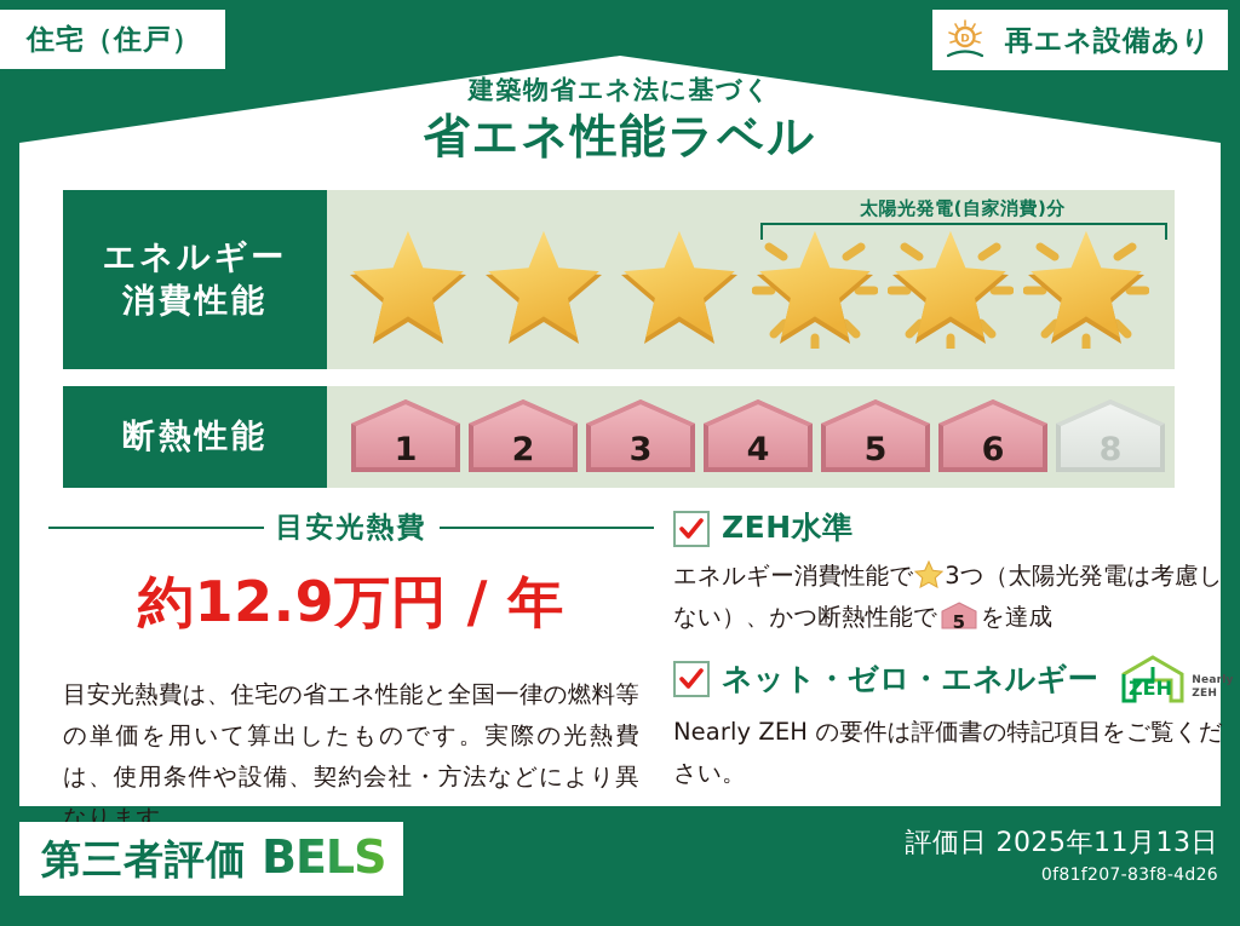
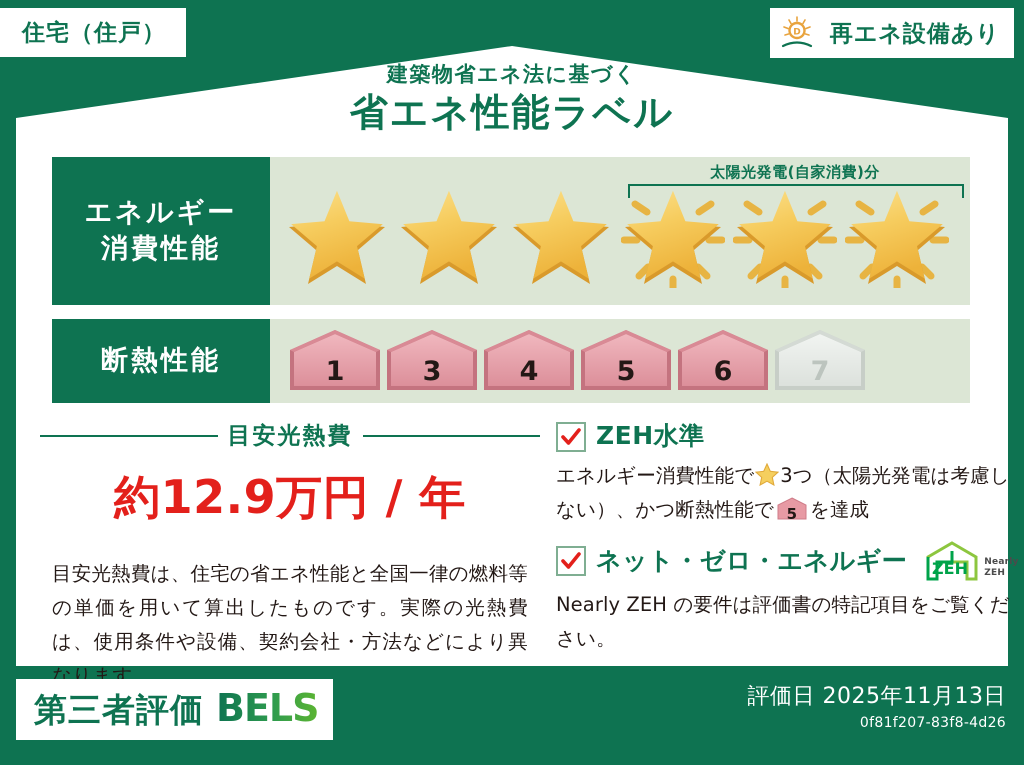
  住宅（住戸）
  D
  再エネ設備あり
  建築物省エネ法に基づく
  省エネ性能ラベル
  エネルギー
  消費性能
  太陽光発電(自家消費)分
  断熱性能
  1
- 2
  3
  4
  5
  6
- 8
+ 7
  目安光熱費
  約12.9万円 / 年
  目安光熱費は、住宅の省エネ性能と全国一律の燃料等の単価を用いて算出したものです。実際の光熱費は、使用条件や設備、契約会社・方法などにより異なります。
  ZEH水準
  エネルギー消費性能で 3つ（太陽光発電は考慮しない）、かつ断熱性能で
  5
  を達成
  ネット・ゼロ・エネルギー
  ZEH
  Nearly
  ZEH
  Nearly ZEH の要件は評価書の特記項目をご覧ください。
  第三者評価
  BELS
  評価日 2025年11月13日
  0f81f207-83f8-4d26
